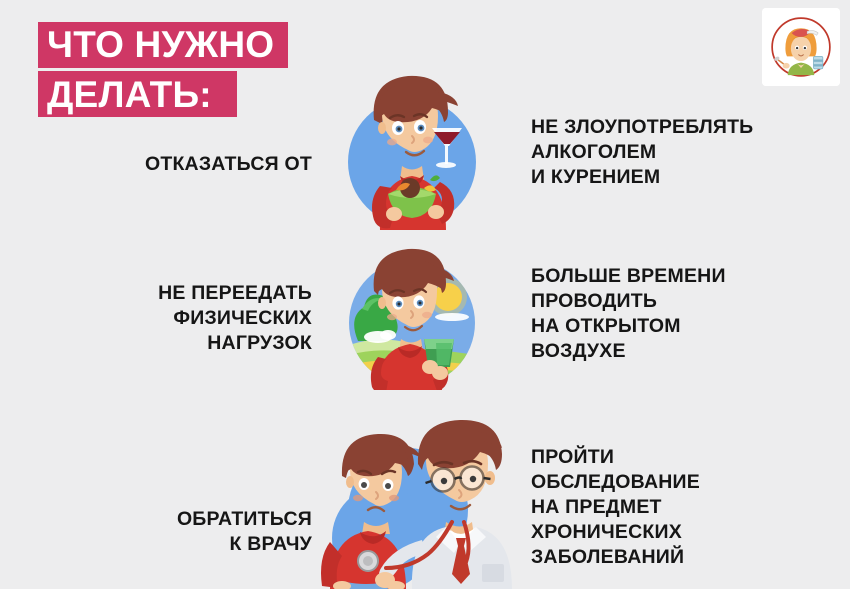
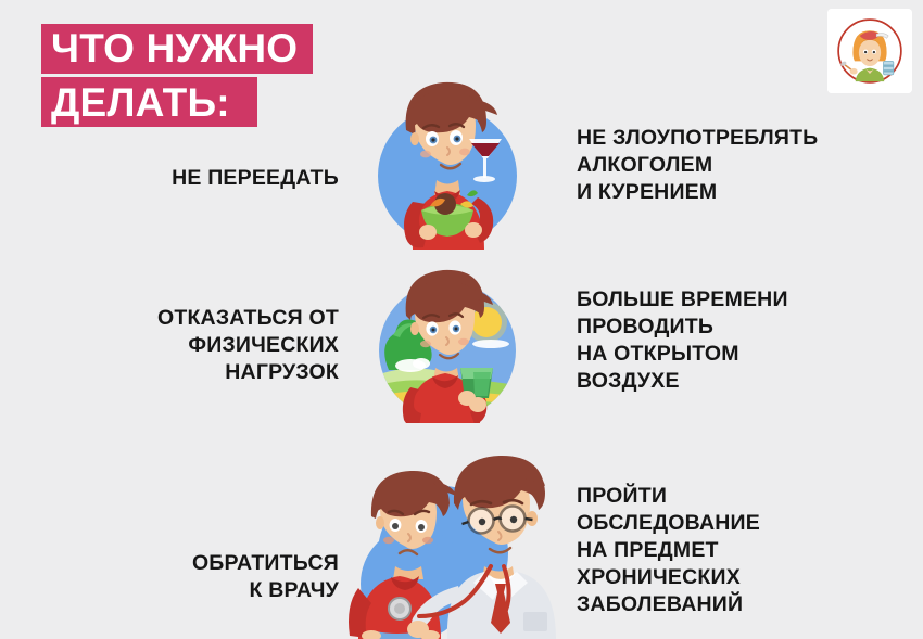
  ЧТО НУЖНО
  ДЕЛАТЬ:
- ОТКАЗАТЬСЯ ОТ
+ НЕ ПЕРЕЕДАТЬ
  НЕ ЗЛОУПОТРЕБЛЯТЬ
  АЛКОГОЛЕМ
  И КУРЕНИЕМ
- НЕ ПЕРЕЕДАТЬ
+ ОТКАЗАТЬСЯ ОТ
  ФИЗИЧЕСКИХ
  НАГРУЗОК
  БОЛЬШЕ ВРЕМЕНИ
  ПРОВОДИТЬ
  НА ОТКРЫТОМ
  ВОЗДУХЕ
  ОБРАТИТЬСЯ
  К ВРАЧУ
  ПРОЙТИ
  ОБСЛЕДОВАНИЕ
  НА ПРЕДМЕТ
  ХРОНИЧЕСКИХ
  ЗАБОЛЕВАНИЙ
